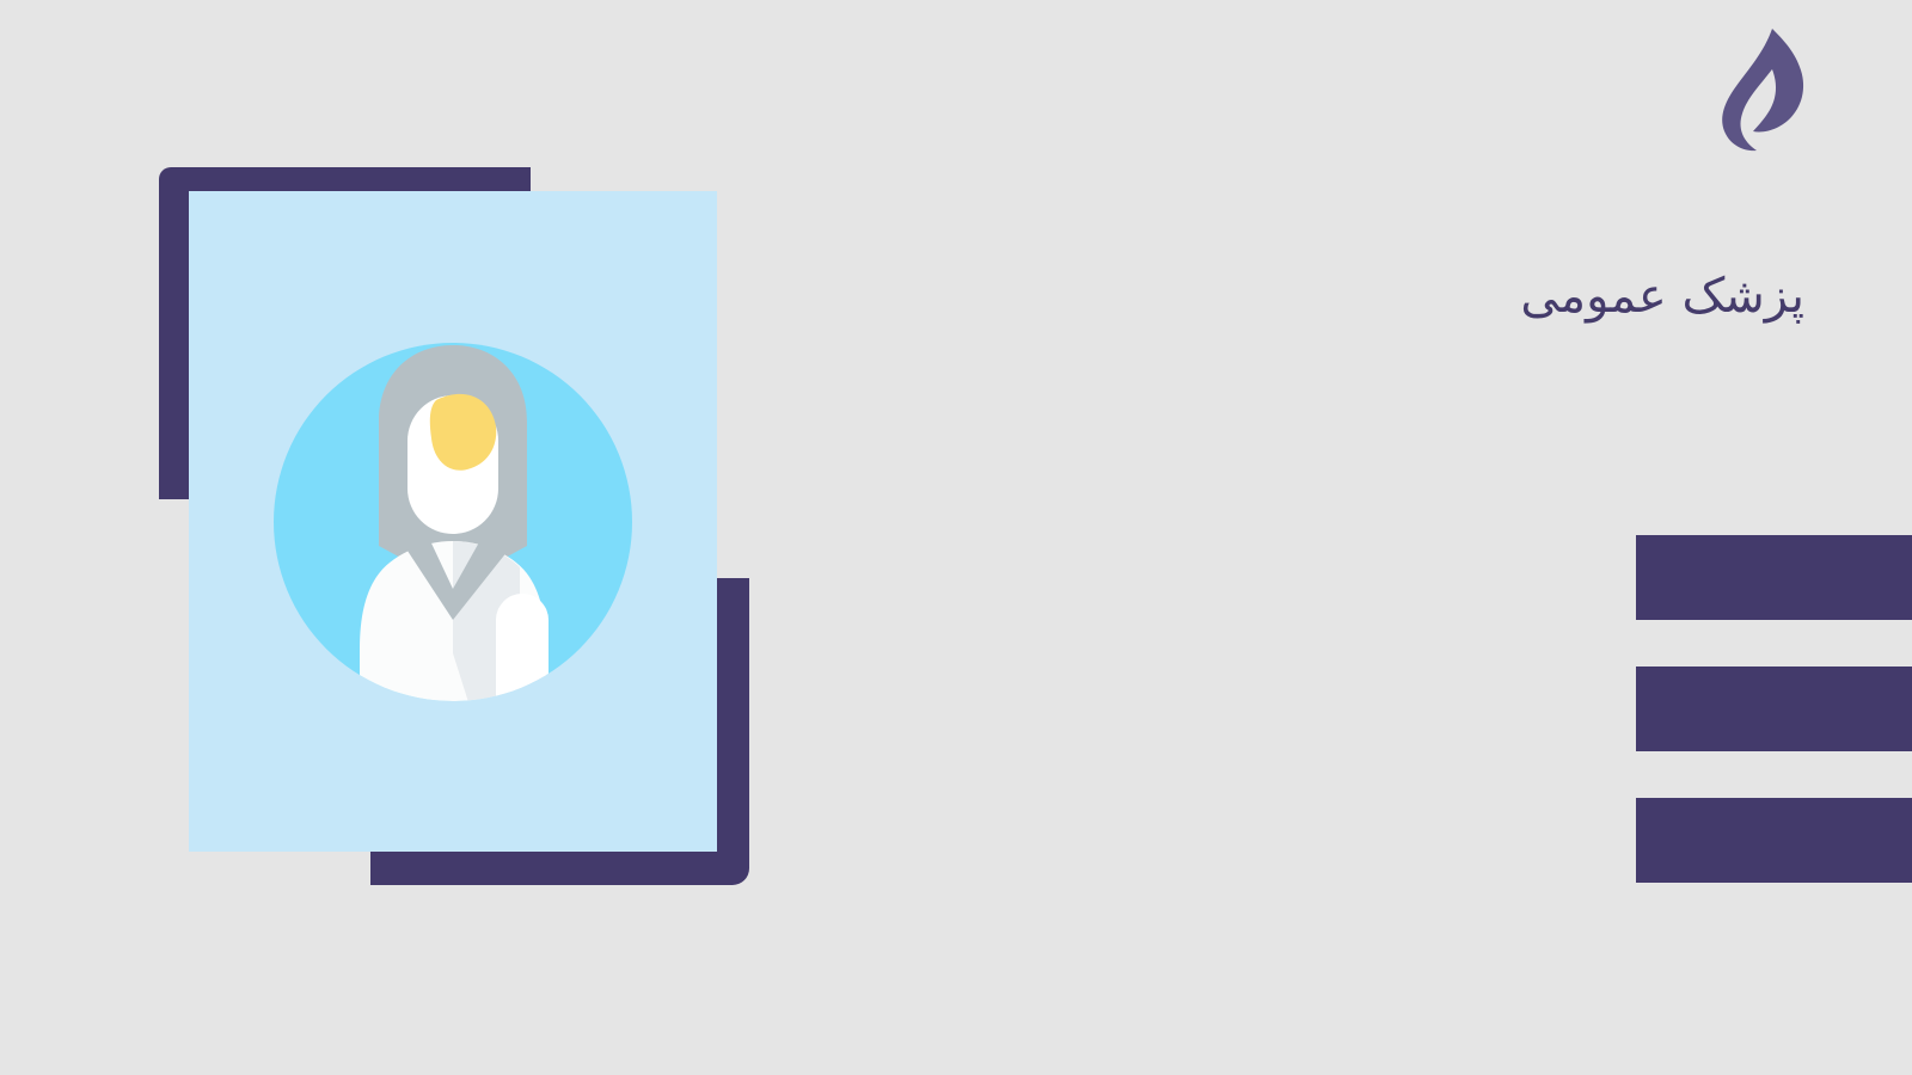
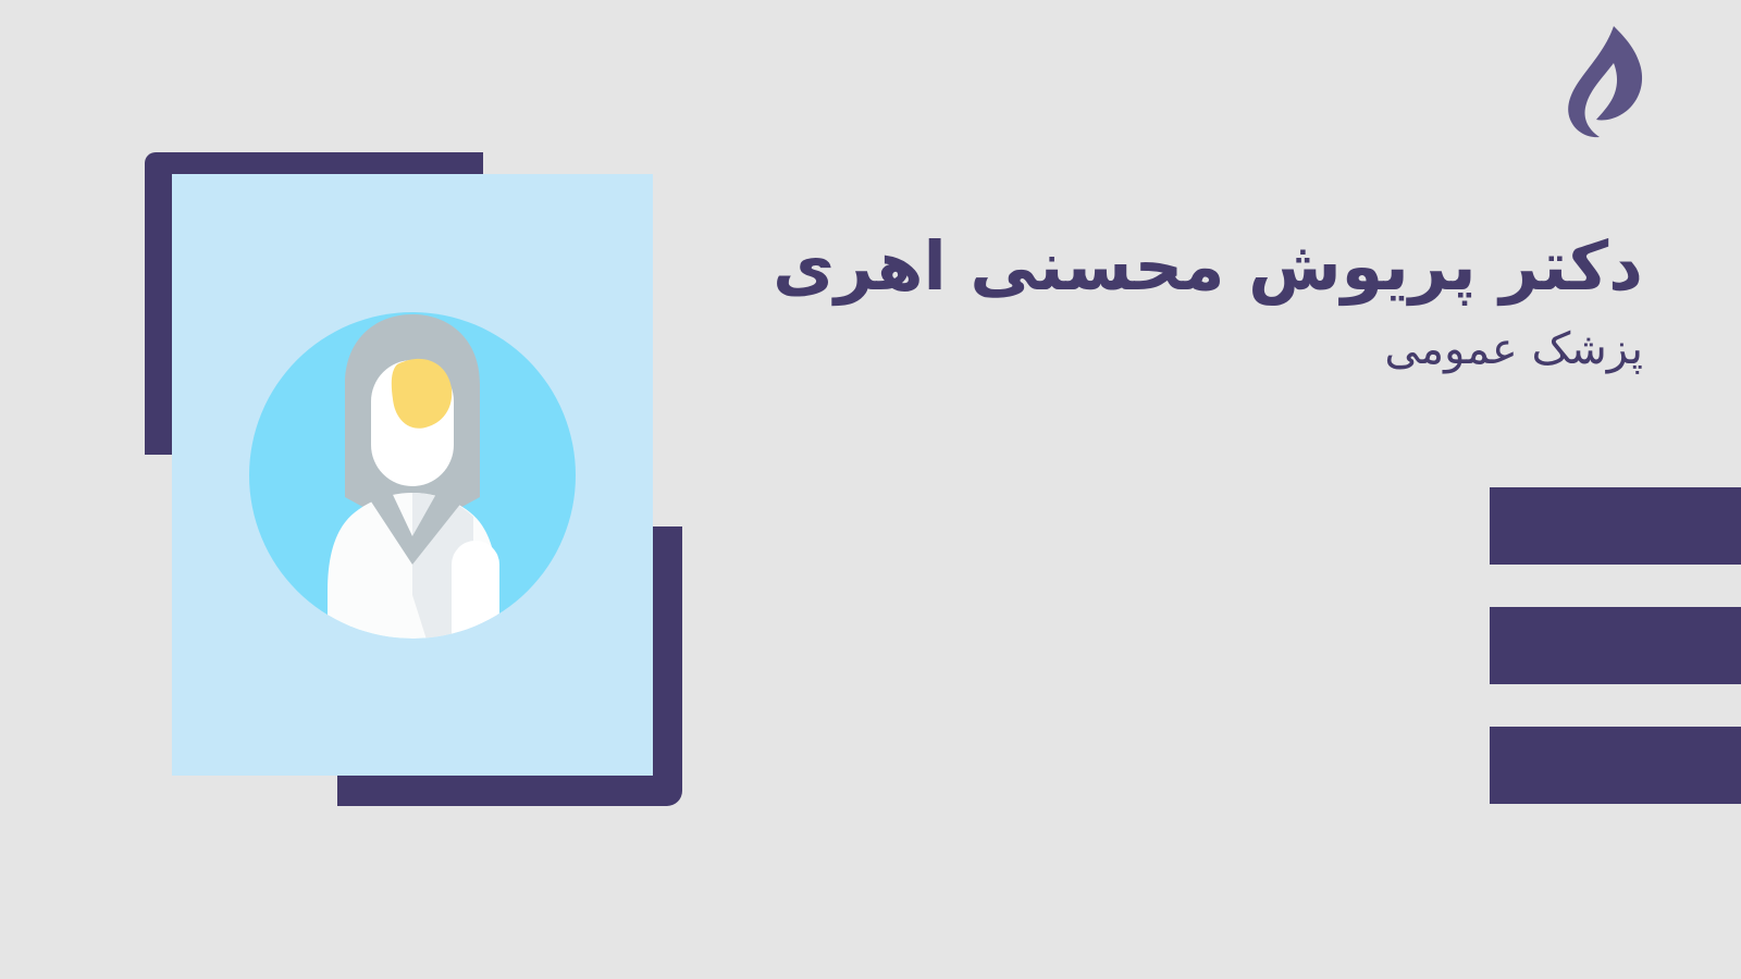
+ دکتر پریوش محسنی اهری
  پزشک عمومی
